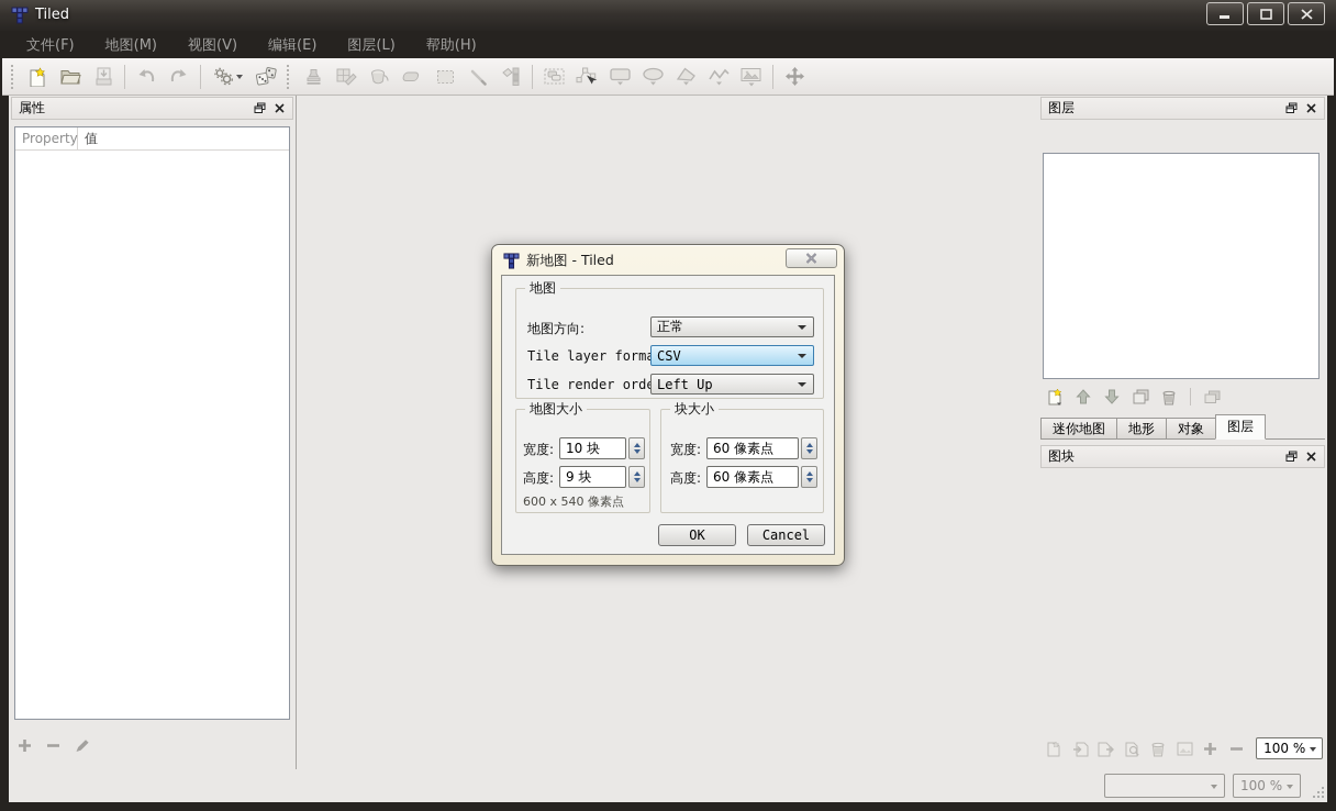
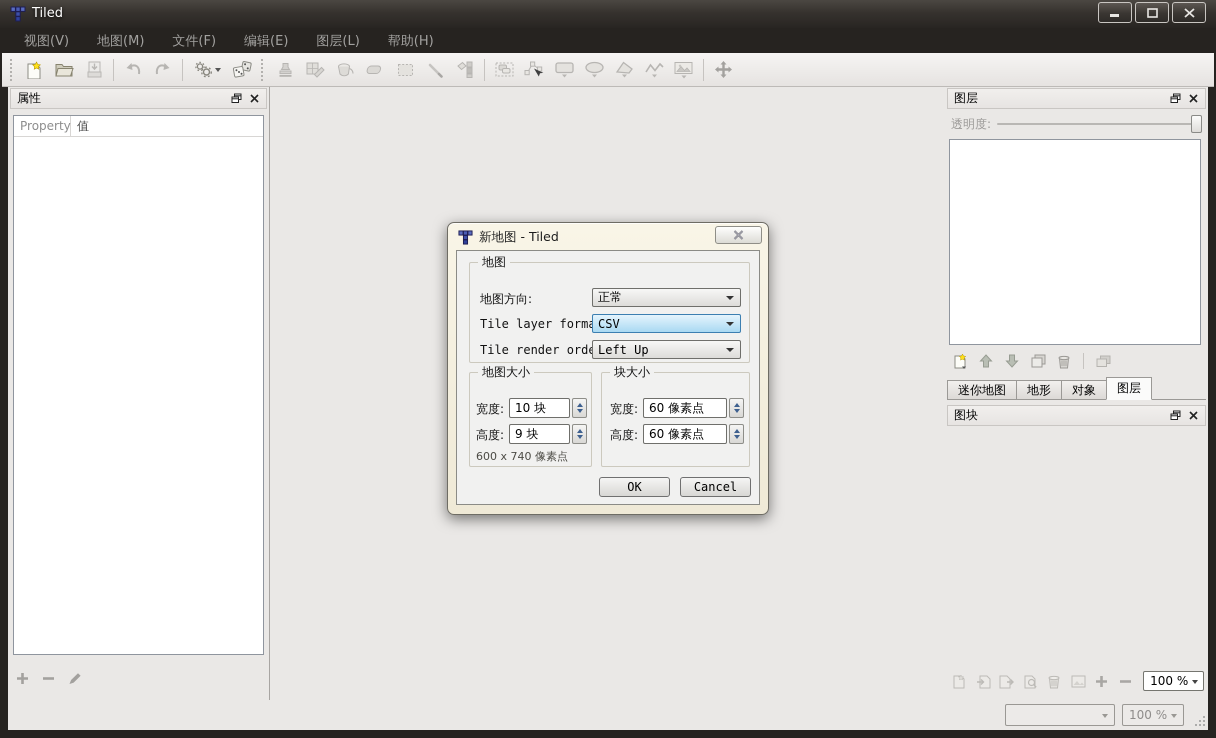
  Tiled
- 文件(F)
+ 视图(V)
  地图(M)
- 视图(V)
+ 文件(F)
  编辑(E)
  图层(L)
  帮助(H)
  属性
  Property
  值
  图层
+ 透明度:
  迷你地图
  地形
  对象
  图层
  图块
  100 %
  100 %
  新地图 - Tiled
  地图
  地图方向:
  正常
  Tile layer form
  CSV
  Tile render ord
  Left Up
  地图大小
  宽度:
  10 块
  高度:
  9 块
- 600 x 540 像素点
+ 600 x 740 像素点
  块大小
  宽度:
  60 像素点
  高度:
  60 像素点
  OK
  Cancel
